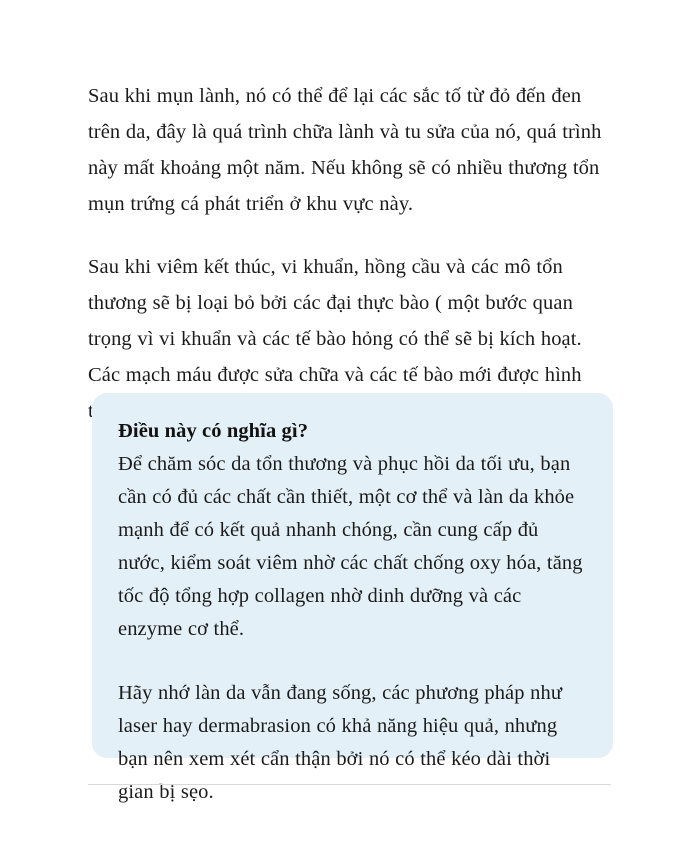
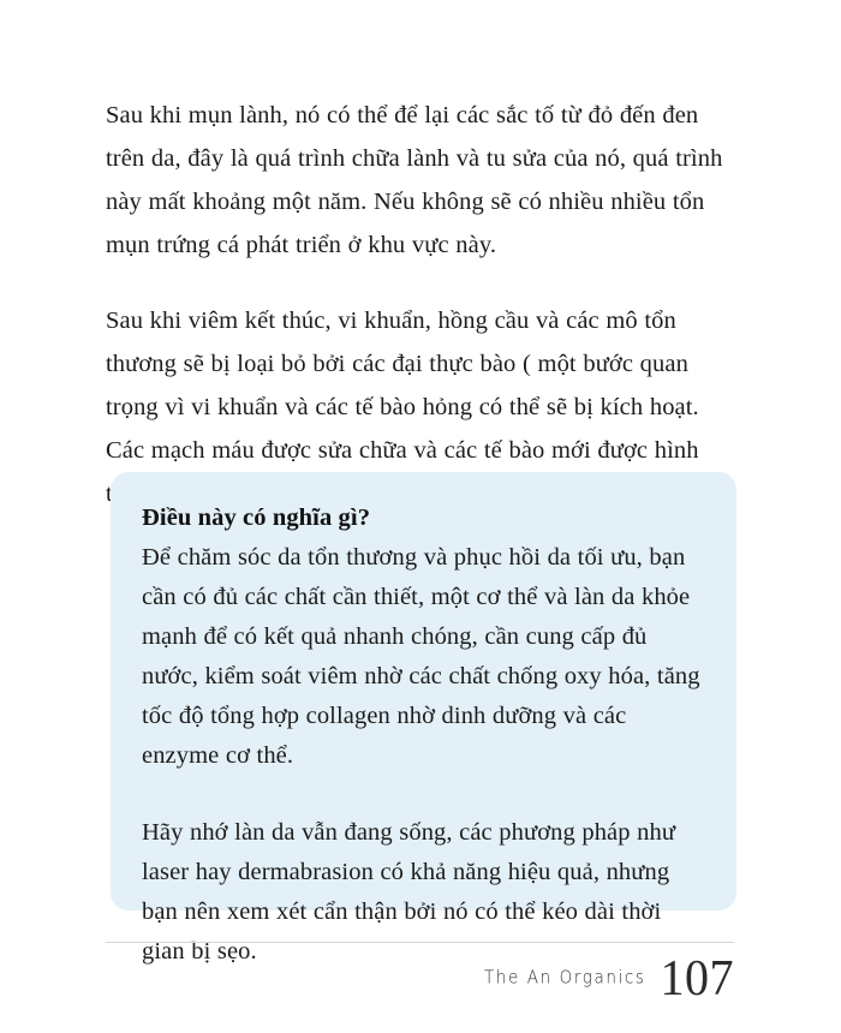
- Sau khi mụn lành, nó có thể để lại các sắc tố từ đỏ đến đen trên da, đây là quá trình chữa lành và tu sửa của nó, quá trình này mất khoảng một năm. Nếu không sẽ có nhiều thương tổn mụn trứng cá phát triển ở khu vực này.
+ Sau khi mụn lành, nó có thể để lại các sắc tố từ đỏ đến đen trên da, đây là quá trình chữa lành và tu sửa của nó, quá trình này mất khoảng một năm. Nếu không sẽ có nhiều nhiều tổn mụn trứng cá phát triển ở khu vực này.
  Sau khi viêm kết thúc, vi khuẩn, hồng cầu và các mô tổn thương sẽ bị loại bỏ bởi các đại thực bào ( một bước quan trọng vì vi khuẩn và các tế bào hỏng có thể sẽ bị kích hoạt. Các mạch máu được sửa chữa và các tế bào mới được hình t
  Điều này có nghĩa gì?
  Để chăm sóc da tổn thương và phục hồi da tối ưu, bạn cần có đủ các chất cần thiết, một cơ thể và làn da khỏe mạnh để có kết quả nhanh chóng, cần cung cấp đủ nước, kiểm soát viêm nhờ các chất chống oxy hóa, tăng tốc độ tổng hợp collagen nhờ dinh dưỡng và các enzyme cơ thể.
  Hãy nhớ làn da vẫn đang sống, các phương pháp như laser hay dermabrasion có khả năng hiệu quả, nhưng bạn nên xem xét cẩn thận bởi nó có thể kéo dài thời gian bị sẹo.
+ The An Organics
+ 107
